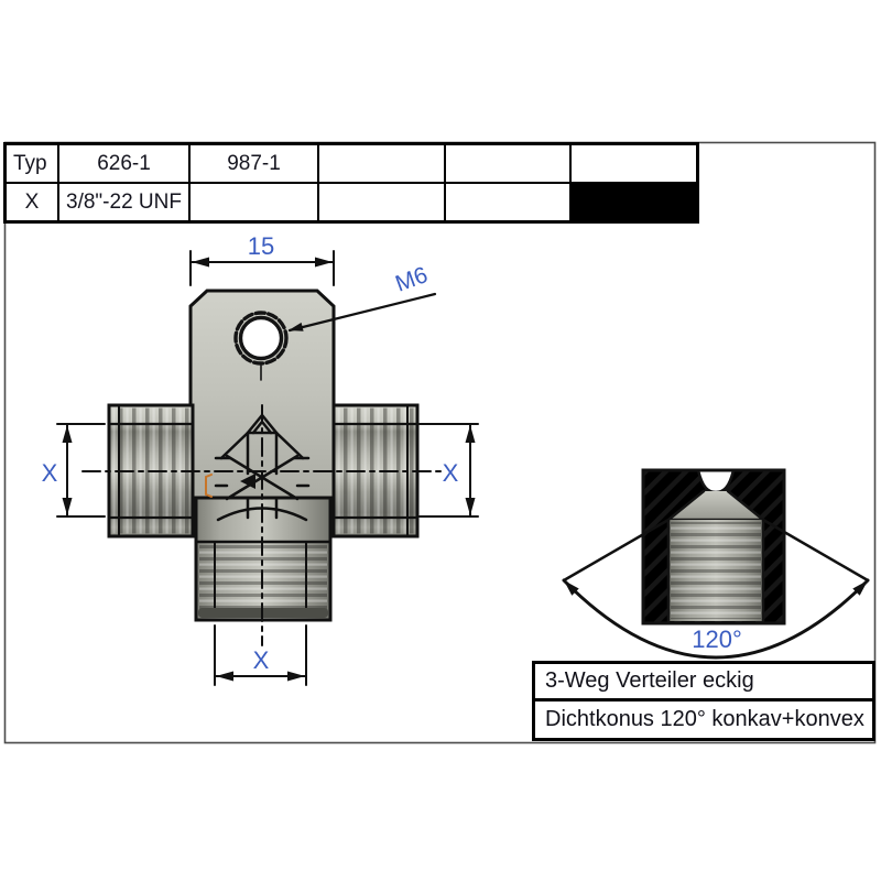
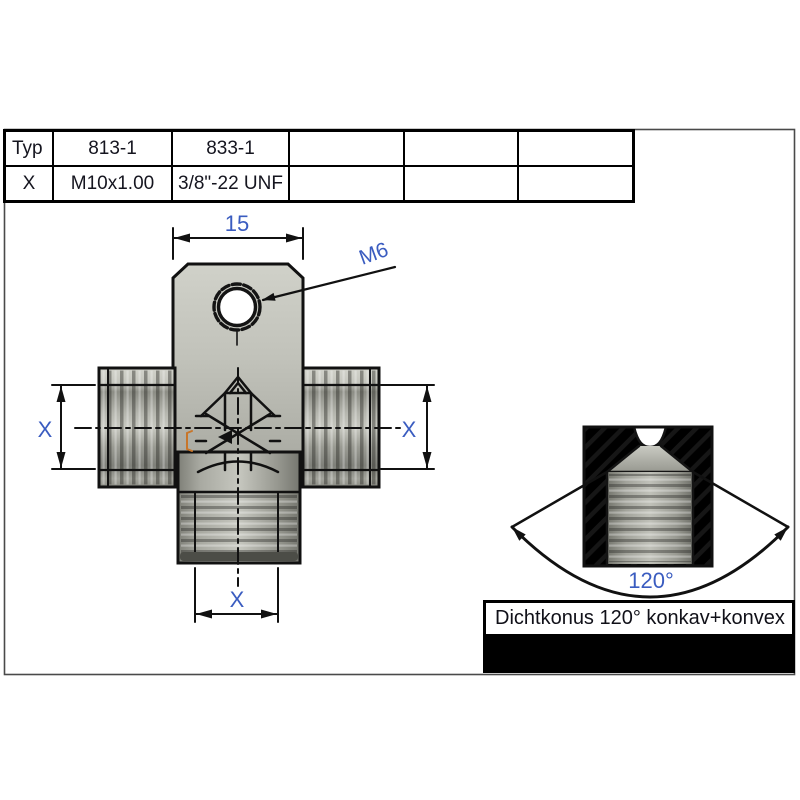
  15
  X
  X
  X
  120°
  Typ
- 626-1
+ 813-1
- 987-1
+ 833-1
  X
+ M10x1.00
  3/8"-22 UNF
- 3-Weg Verteiler eckig
  Dichtkonus 120° konkav+konvex
